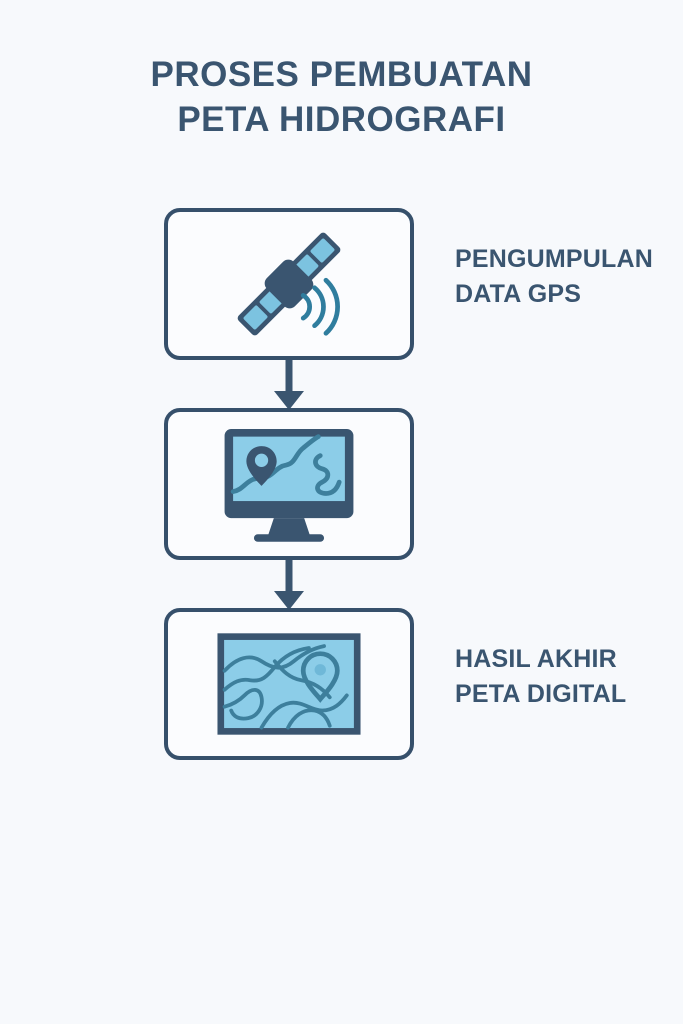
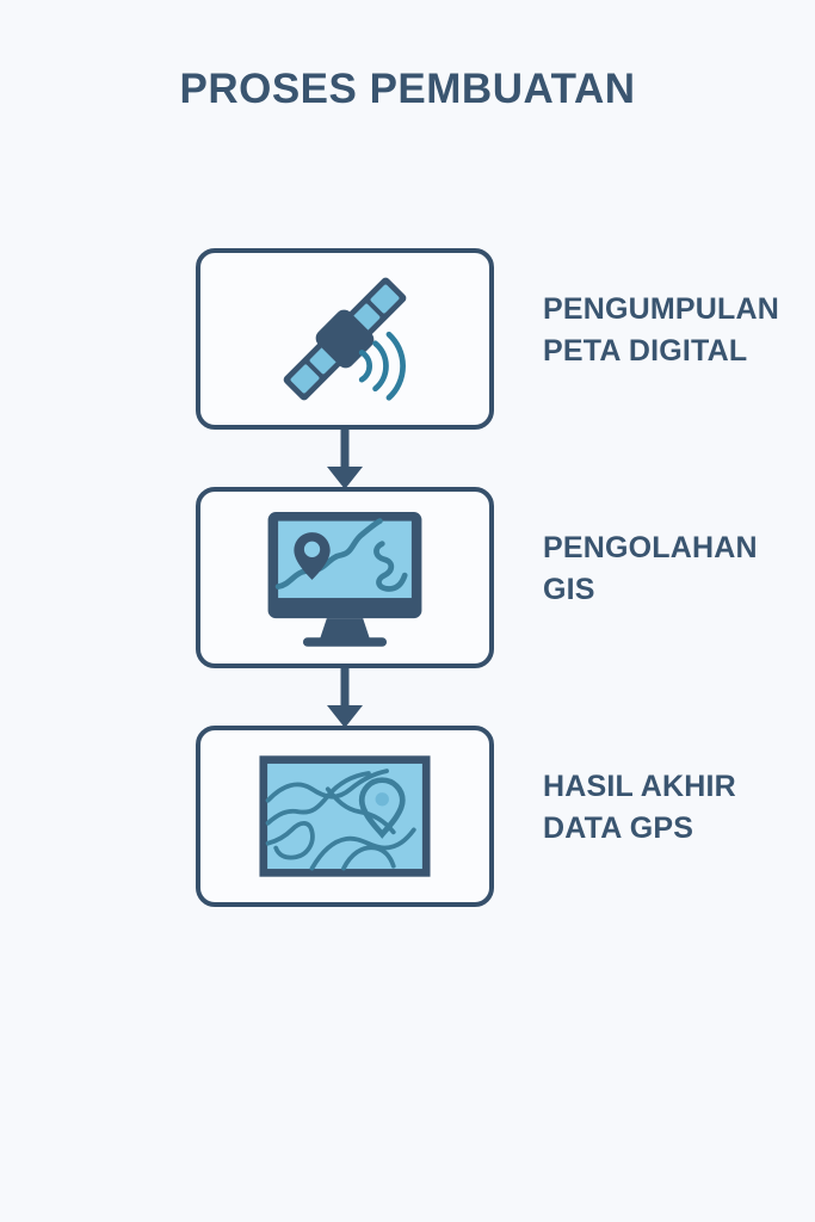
  PROSES PEMBUATAN
- PETA HIDROGRAFI
  PENGUMPULAN
- DATA GPS
+ PETA DIGITAL
+ PENGOLAHAN
+ GIS
  HASIL AKHIR
- PETA DIGITAL
+ DATA GPS
